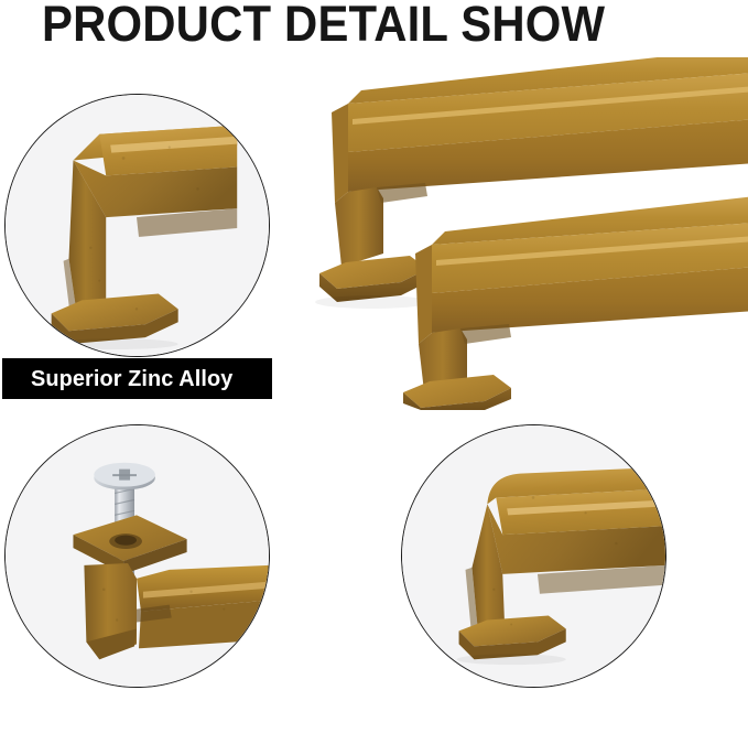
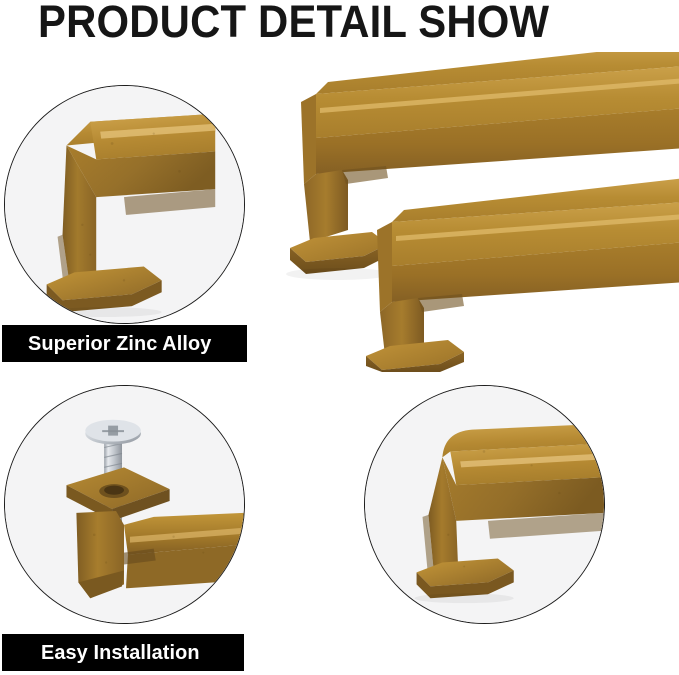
  PRODUCT DETAIL SHOW
  Superior Zinc Alloy
+ Easy Installation
